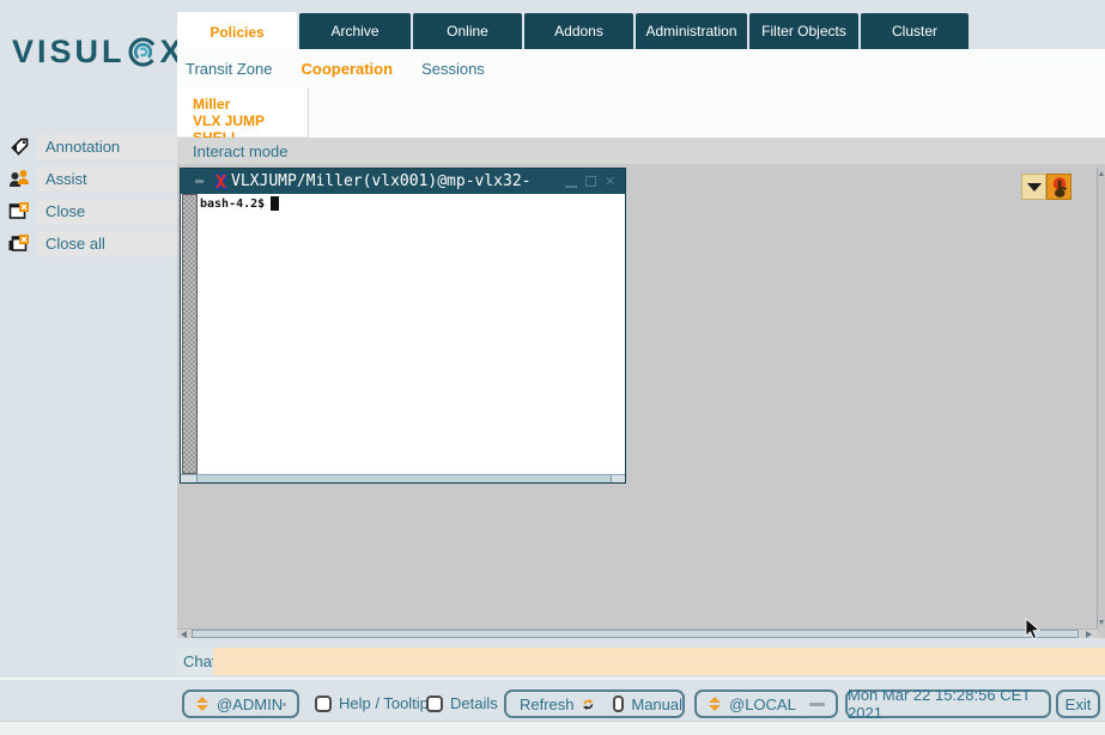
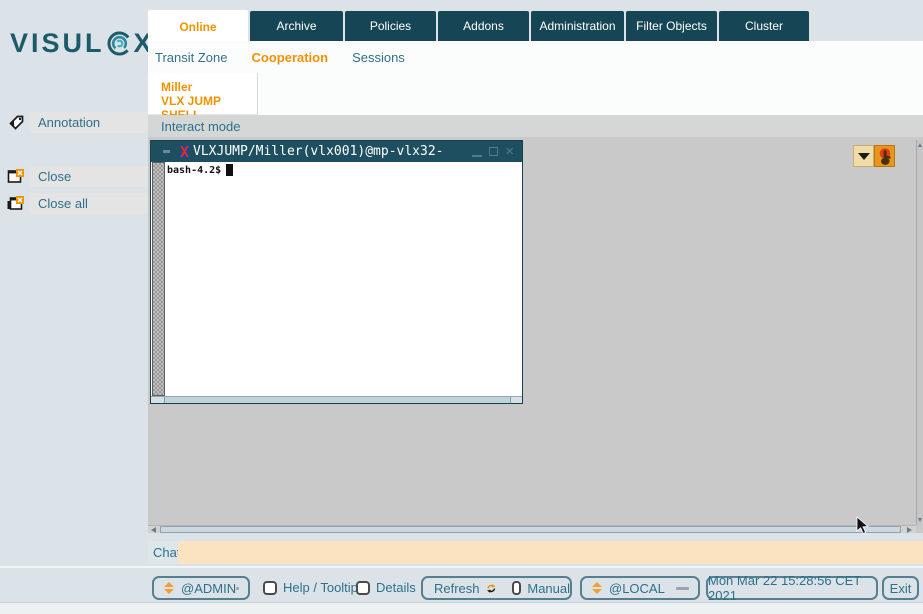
  VISUL
  X
- Policies
+ Online
  Archive
- Online
+ Policies
  Addons
  Administration
  Filter Objects
  Cluster
  Transit Zone
  Cooperation
  Sessions
  Miller
  Annotation
- Assist
  Close
  Close all
  Interact mode
  X
  VLXJUMP/Miller(vlx001)@mp-vlx32-
  ×
  bash-4.2$
  Cha
  @ADMIN
  Help / Tooltip
  Details
  Refresh
  Manual
  @LOCAL
  Mon Mar 22 15:28:56 CET 2021
  Exit
